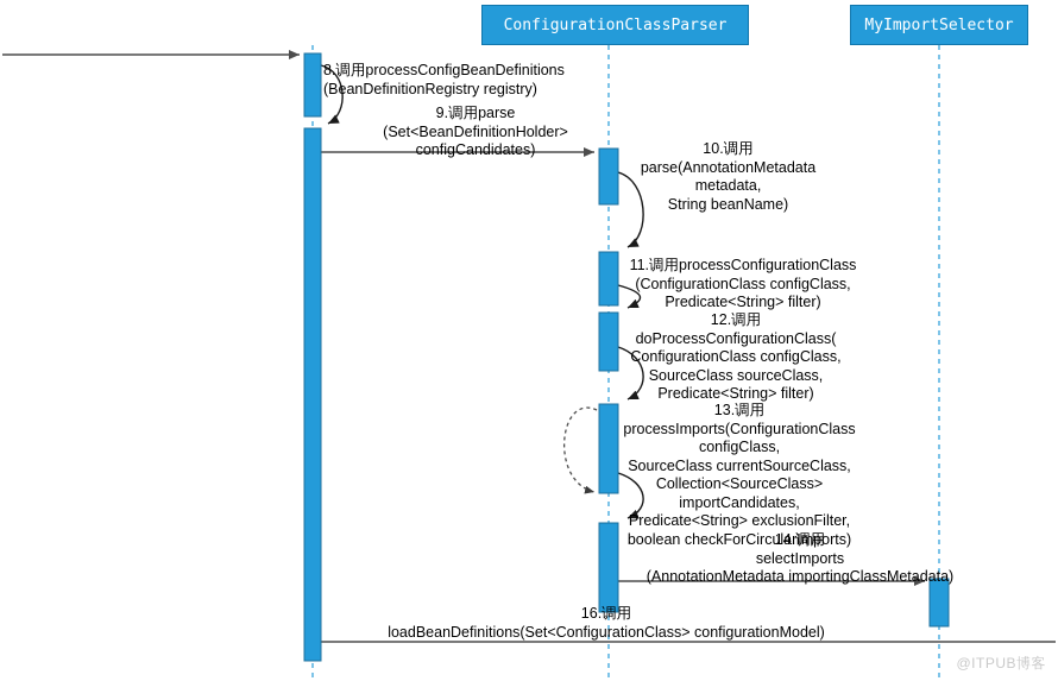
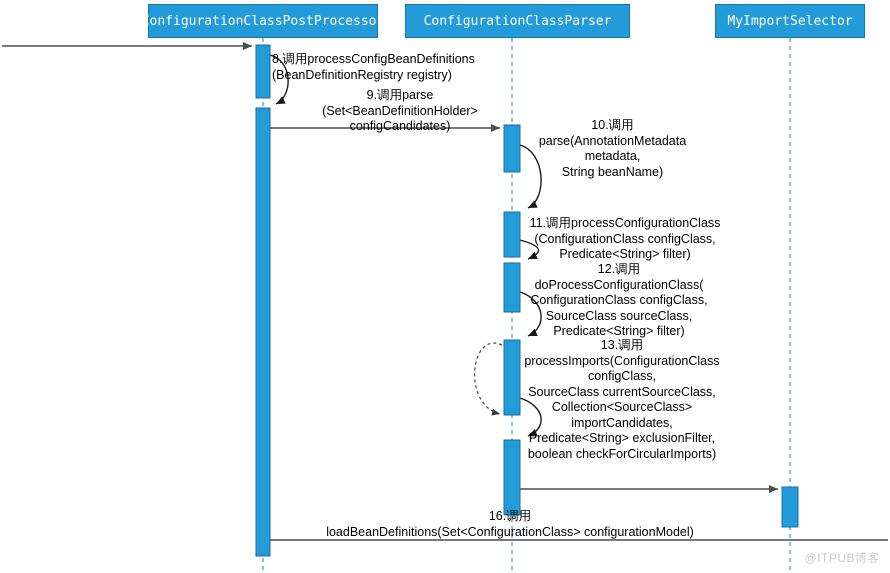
+ ConfigurationClassPostProcessor
  ConfigurationClassParser
  MyImportSelector
  8.调用processConfigBeanDefinitions
  (BeanDefinitionRegistry registry)
  9.调用parse
  (Set<BeanDefinitionHolder>
  configCandidates)
  10.调用
  parse(AnnotationMetadata
  metadata,
  String beanName)
  11.调用processConfigurationClass
  (ConfigurationClass configClass,
  Predicate<String> filter)
  12.调用
  doProcessConfigurationClass(
  ConfigurationClass configClass,
  SourceClass sourceClass,
  Predicate<String> filter)
  13.调用
  processImports(ConfigurationClass
  configClass,
  SourceClass currentSourceClass,
  Collection<SourceClass>
  importCandidates,
  Predicate<String> exclusionFilter,
  boolean checkForCircularImports)
- 14.调用
- selectImports
- (AnnotationMetadata importingClassMetadata)
  16.调用
  loadBeanDefinitions(Set<ConfigurationClass> configurationModel)
  @ITPUB博客
